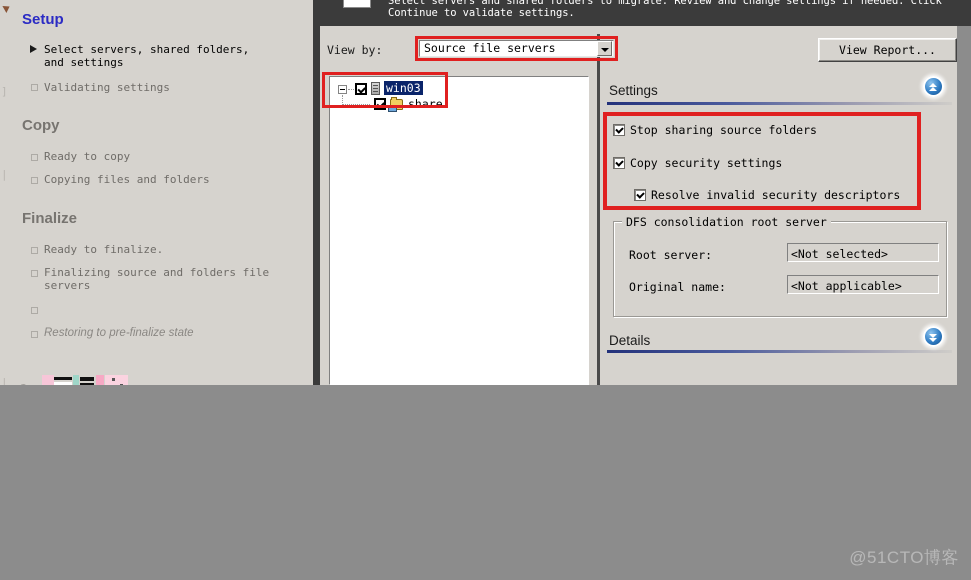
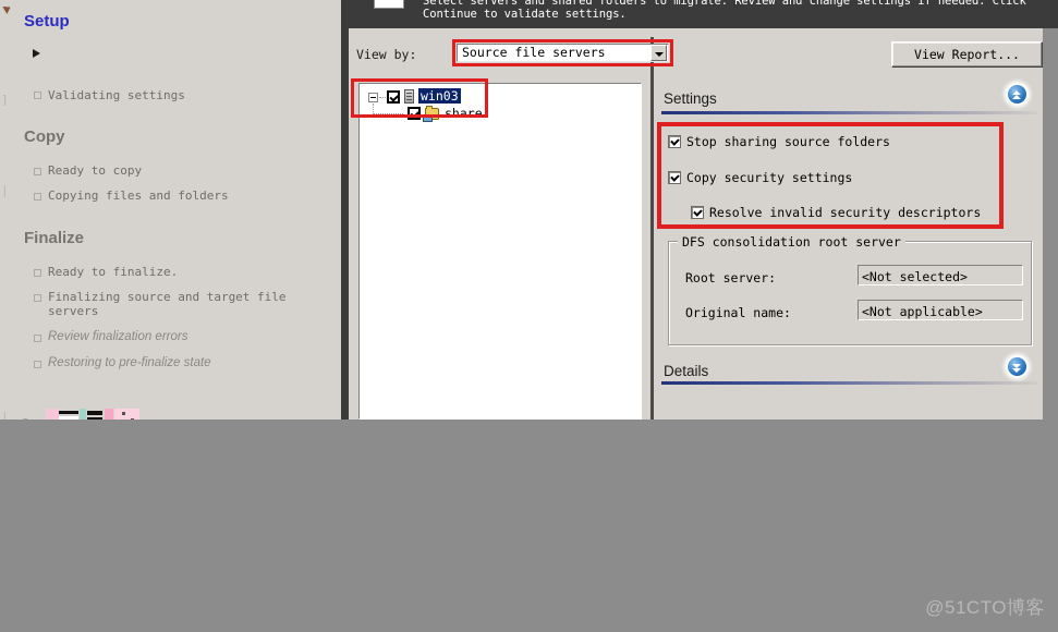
  ]
  |
  |
  Setup
- Select servers, shared folders, and settings
  Validating settings
  Copy
  Ready to copy
  Copying files and folders
  Finalize
  Ready to finalize.
- Finalizing source and folders file servers
+ Finalizing source and target file servers
+ Review finalization errors
  Restoring to pre-finalize state
  Select servers and shared folders to migrate. Review and change settings if needed. Click
  Continue to validate settings.
  View by:
  Source file servers
  View Report...
  win03
  share
  Settings
  Stop sharing source folders
  Copy security settings
  Resolve invalid security descriptors
  DFS consolidation root server
  Root server:
  <Not selected>
  Original name:
  <Not applicable>
  Details
  @51CTO博客
